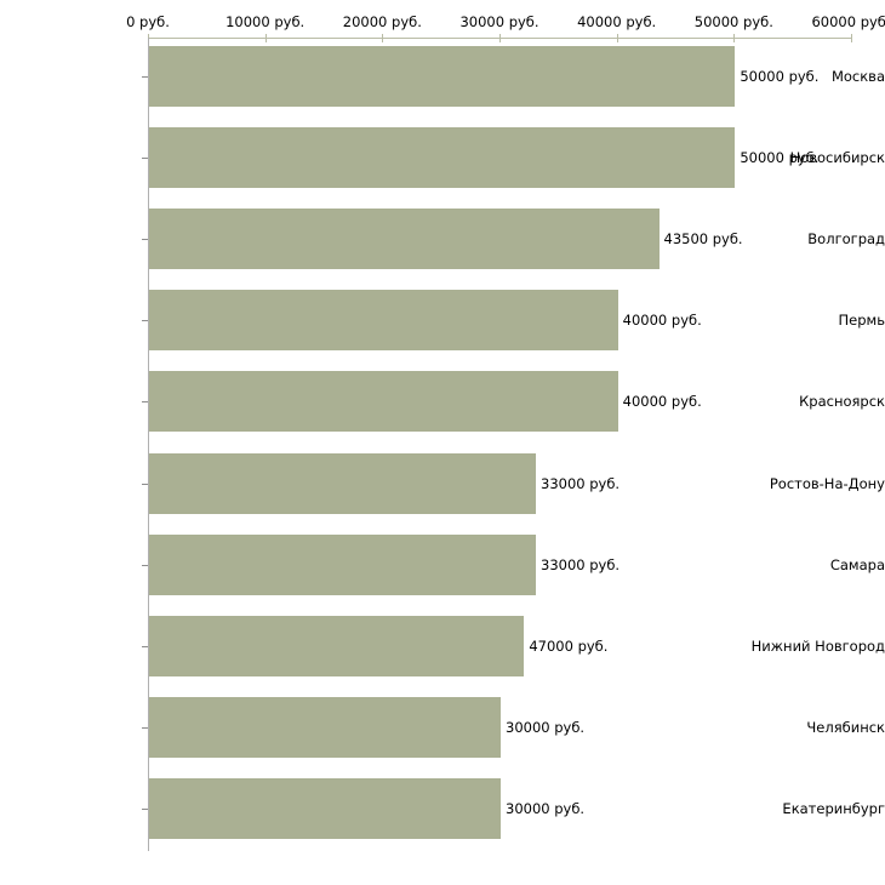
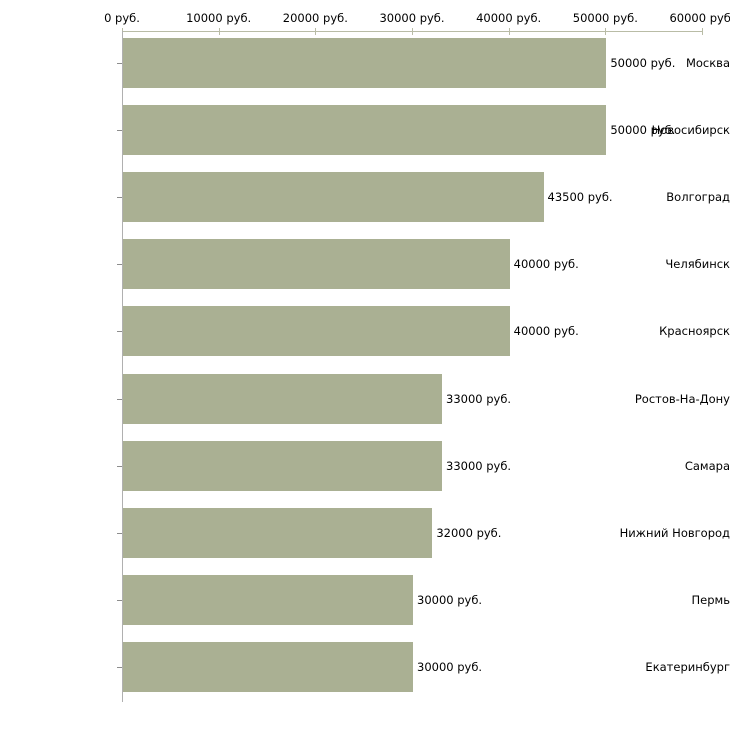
  0 руб.
  10000 руб.
  20000 руб.
  30000 руб.
  40000 руб.
  50000 руб.
  60000 руб
  Москва
  Новосибирск
  Волгоград
- Пермь
+ Челябинск
  Красноярск
  Ростов-На-Дону
  Самара
  Нижний Новгород
- Челябинск
+ Пермь
  Екатеринбург
  50000 руб.
  50000 руб.
  43500 руб.
  40000 руб.
  40000 руб.
  33000 руб.
  33000 руб.
- 47000 руб.
+ 32000 руб.
  30000 руб.
  30000 руб.
